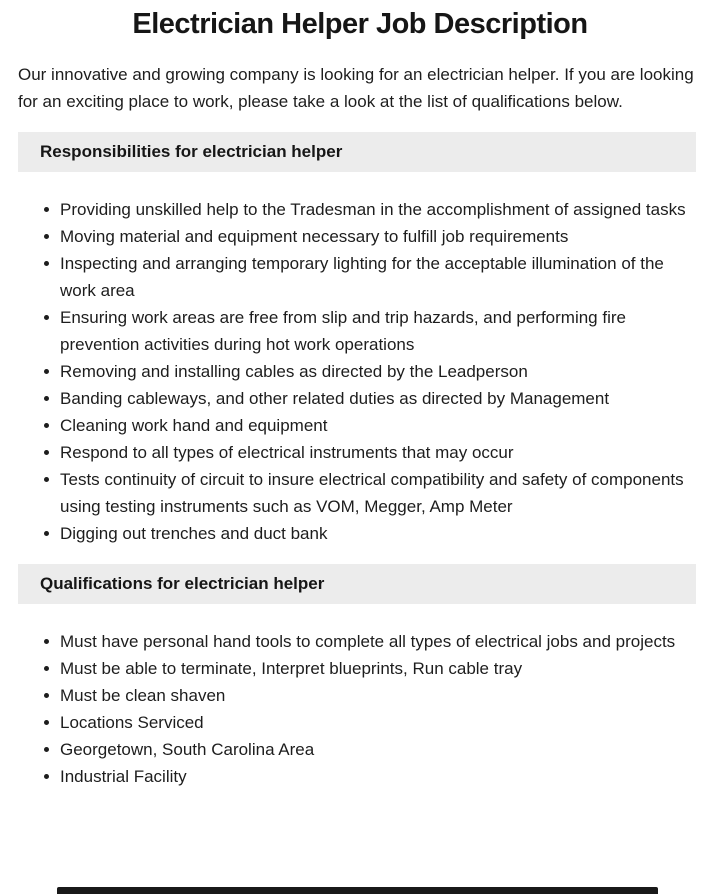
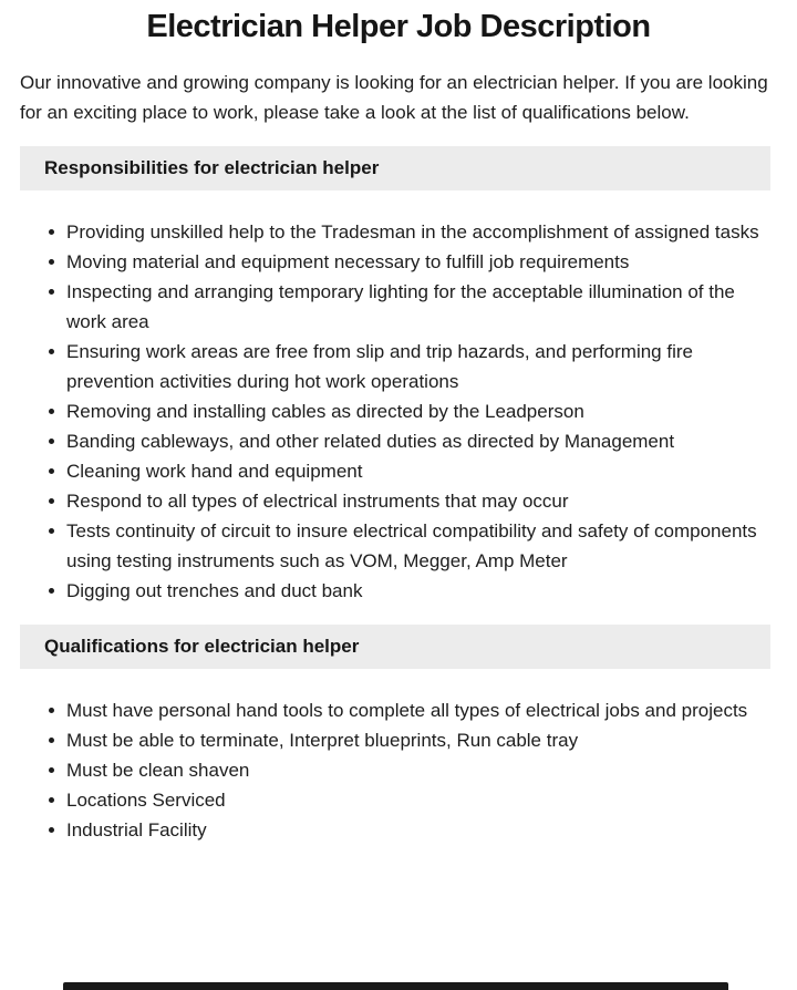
  Electrician Helper Job Description
  Our innovative and growing company is looking for an electrician helper. If you are looking for an exciting place to work, please take a look at the list of qualifications below.
  Responsibilities for electrician helper
  Providing unskilled help to the Tradesman in the accomplishment of assigned tasks
  Moving material and equipment necessary to fulfill job requirements
  Inspecting and arranging temporary lighting for the acceptable illumination of the work area
  Ensuring work areas are free from slip and trip hazards, and performing fire prevention activities during hot work operations
  Removing and installing cables as directed by the Leadperson
  Banding cableways, and other related duties as directed by Management
  Cleaning work hand and equipment
  Respond to all types of electrical instruments that may occur
  Tests continuity of circuit to insure electrical compatibility and safety of components using testing instruments such as VOM, Megger, Amp Meter
  Digging out trenches and duct bank
  Qualifications for electrician helper
  Must have personal hand tools to complete all types of electrical jobs and projects
  Must be able to terminate, Interpret blueprints, Run cable tray
  Must be clean shaven
  Locations Serviced
- Georgetown, South Carolina Area
  Industrial Facility
